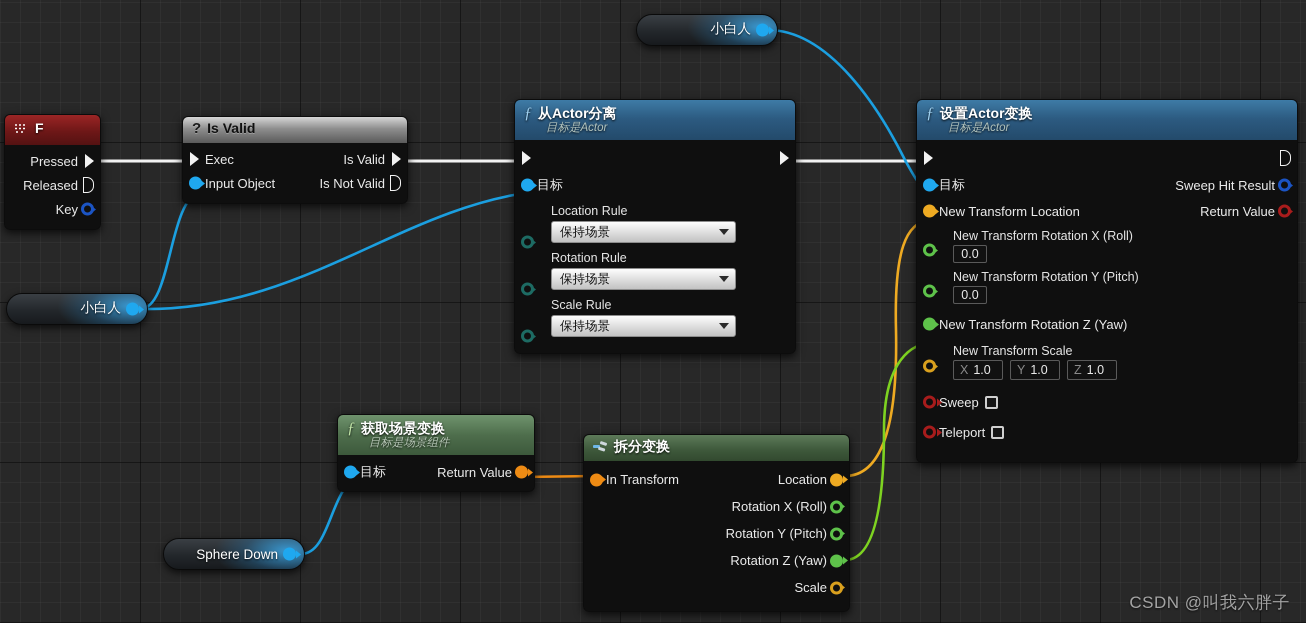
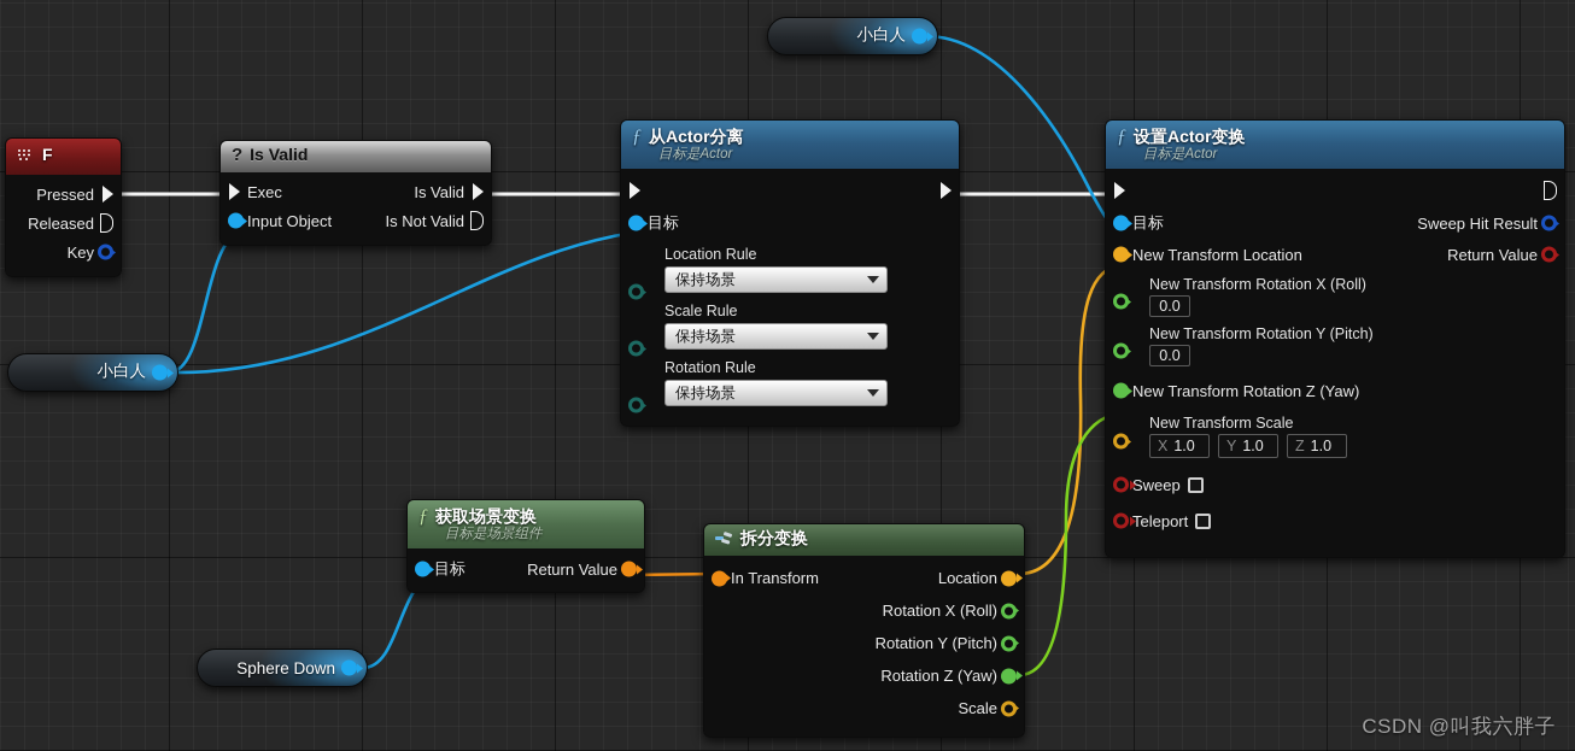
  小白人
  小白人
  Sphere Down
  F
  Pressed
  Released
  Key
  ?
  Is Valid
  Exec
  Is Valid
  Input Object
  Is Not Valid
  ƒ
  从Actor分离
  目标是Actor
  目标
  Location Rule
  保持场景
- Rotation Rule
+ Scale Rule
  保持场景
- Scale Rule
+ Rotation Rule
  保持场景
  ƒ
  设置Actor变换
  目标是Actor
  目标
  Sweep Hit Result
  New Transform Location
  Return Value
  New Transform Rotation X (Roll)
  0.0
  New Transform Rotation Y (Pitch)
  0.0
  New Transform Rotation Z (Yaw)
  New Transform Scale
  X
  1.0
  Y
  1.0
  Z
  1.0
  Sweep
  Teleport
  ƒ
  获取场景变换
  目标是场景组件
  目标
  Return Value
  拆分变换
  In Transform
  Location
  Rotation X (Roll)
  Rotation Y (Pitch)
  Rotation Z (Yaw)
  Scale
  CSDN @叫我六胖子
